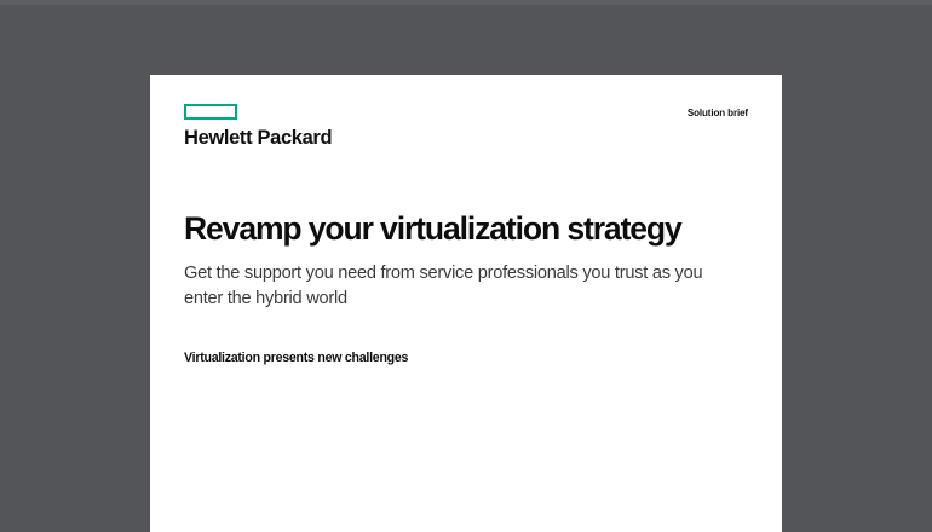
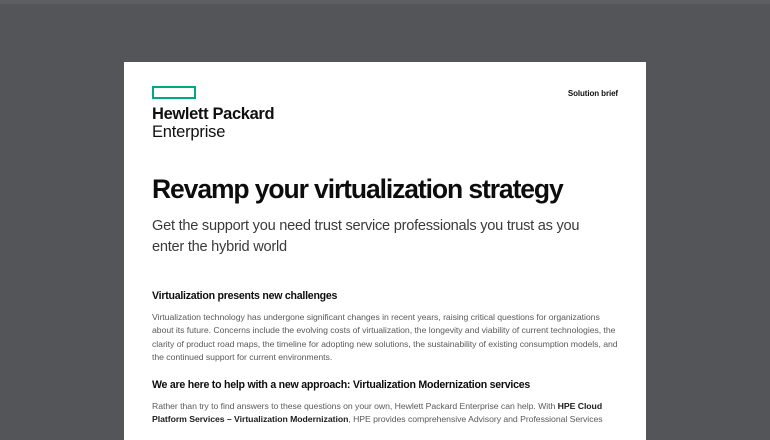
  Hewlett Packard
+ Enterprise
  Solution brief
  Revamp your virtualization strategy
- Get the support you need from service professionals you trust as you enter the hybrid world
+ Get the support you need trust service professionals you trust as you enter the hybrid world
  Virtualization presents new challenges
+ Virtualization technology has undergone significant changes in recent years, raising critical questions for organizations about its future. Concerns include the evolving costs of virtualization, the longevity and viability of current technologies, the clarity of product road maps, the timeline for adopting new solutions, the sustainability of existing consumption models, and the continued support for current environments.
+ We are here to help with a new approach: Virtualization Modernization services
+ Rather than try to find answers to these questions on your own, Hewlett Packard Enterprise can help. With HPE Cloud Platform Services – Virtualization Modernization, HPE provides comprehensive Advisory and Professional Services
